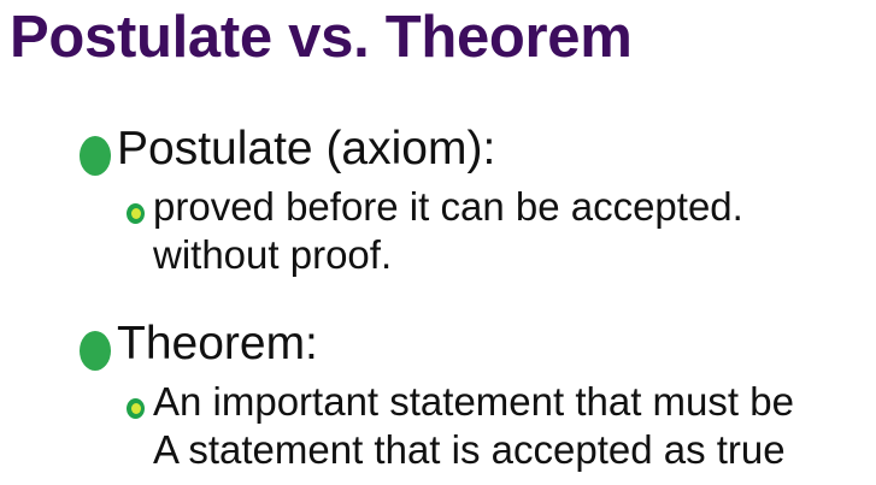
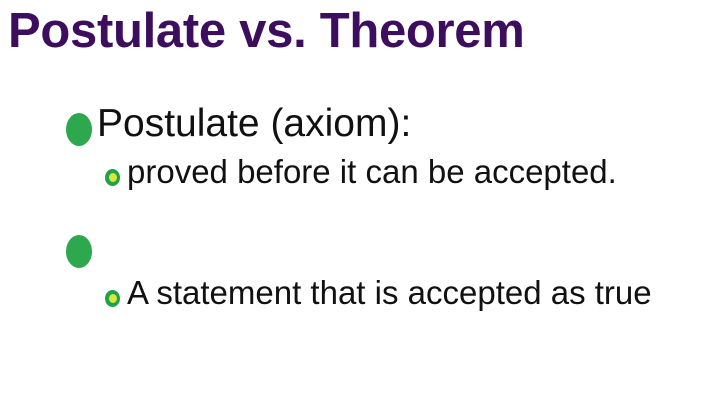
  Postulate vs. Theorem
  Postulate (axiom):
  proved before it can be accepted.
- without proof.
- Theorem:
- An important statement that must be
  A statement that is accepted as true
